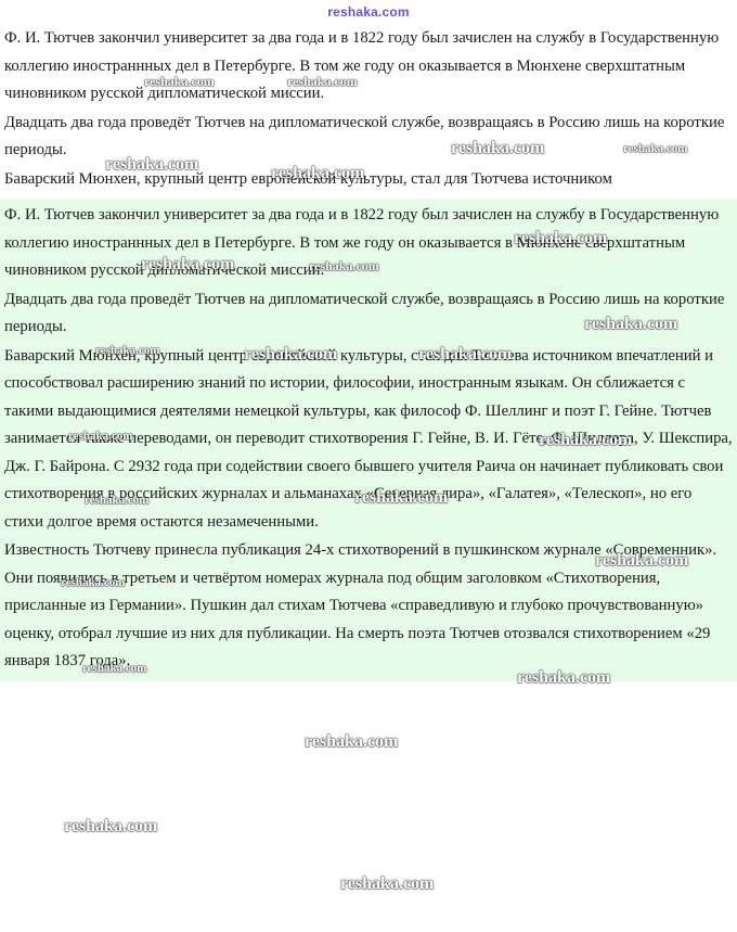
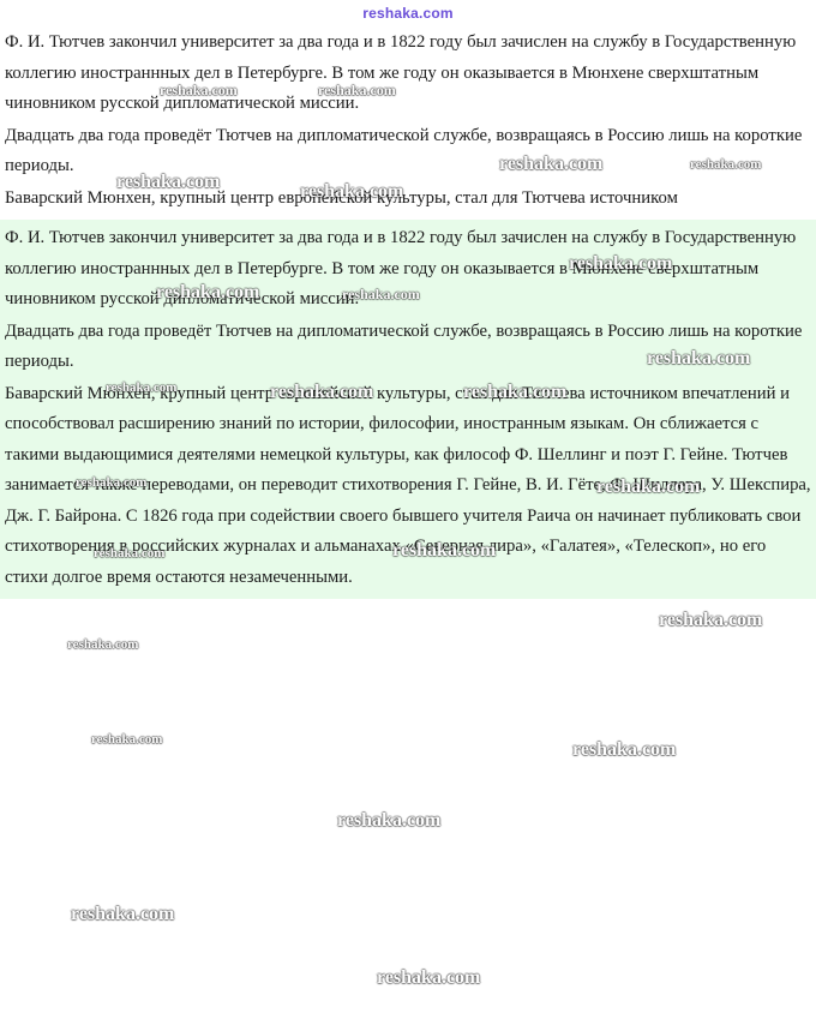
  reshaka.com
  Ф. И. Тютчев закончил университет за два года и в 1822 году был зачислен на службу в Государственную коллегию иностраннных дел в Петербурге. В том же году он оказывается в Мюнхене сверхштатным чиновником русской дипломатической миссии.
  Двадцать два года проведёт Тютчев на дипломатической службе, возвращаясь в Россию лишь на короткие периоды.
  Баварский Мюнхен, крупный центр европейской культуры, стал для Тютчева источником
  Ф. И. Тютчев закончил университет за два года и в 1822 году был зачислен на службу в Государственную коллегию иностраннных дел в Петербурге. В том же году он оказывается в Мюнхене сверхштатным чиновником русской дипломатической миссии.
  Двадцать два года проведёт Тютчев на дипломатической службе, возвращаясь в Россию лишь на короткие периоды.
- Баварский Мюнхен, крупный центр европейской культуры, стал для Тютчева источником впечатлений и способствовал расширению знаний по истории, философии, иностранным языкам. Он сближается с такими выдающимися деятелями немецкой культуры, как философ Ф. Шеллинг и поэт Г. Гейне. Тютчев занимается также переводами, он переводит стихотворения Г. Гейне, В. И. Гёте, Ф. Шиллера, У. Шекспира, Дж. Г. Байрона. С 2932 года при содействии своего бывшего учителя Раича он начинает публиковать свои стихотворения в российских журналах и альманахах «Северная лира», «Галатея», «Телескоп», но его стихи долгое время остаются незамеченными.
+ Баварский Мюнхен, крупный центр европейской культуры, стал для Тютчева источником впечатлений и способствовал расширению знаний по истории, философии, иностранным языкам. Он сближается с такими выдающимися деятелями немецкой культуры, как философ Ф. Шеллинг и поэт Г. Гейне. Тютчев занимается также переводами, он переводит стихотворения Г. Гейне, В. И. Гёте, Ф. Шиллера, У. Шекспира, Дж. Г. Байрона. С 1826 года при содействии своего бывшего учителя Раича он начинает публиковать свои стихотворения в российских журналах и альманахах «Северная лира», «Галатея», «Телескоп», но его стихи долгое время остаются незамеченными.
- Известность Тютчеву принесла публикация 24-х стихотворений в пушкинском журнале «Современник». Они появились в третьем и четвёртом номерах журнала под общим заголовком «Стихотворения, присланные из Германии». Пушкин дал стихам Тютчева «справедливую и глубоко прочувствованную» оценку, отобрал лучшие из них для публикации. На смерть поэта Тютчев отозвался стихотворением «29 января 1837 года».
  reshaka.com
  reshaka.com
  reshaka.com
  reshaka.com
  reshaka.com
  reshaka.com
  reshaka.com
  reshaka.com
  reshaka.com
  reshaka.com
  reshaka.com
  reshaka.com
  reshaka.com
  reshaka.com
  reshaka.com
  reshaka.com
  reshaka.com
  reshaka.com
  reshaka.com
  reshaka.com
  reshaka.com
  reshaka.com
  reshaka.com
  reshaka.com
